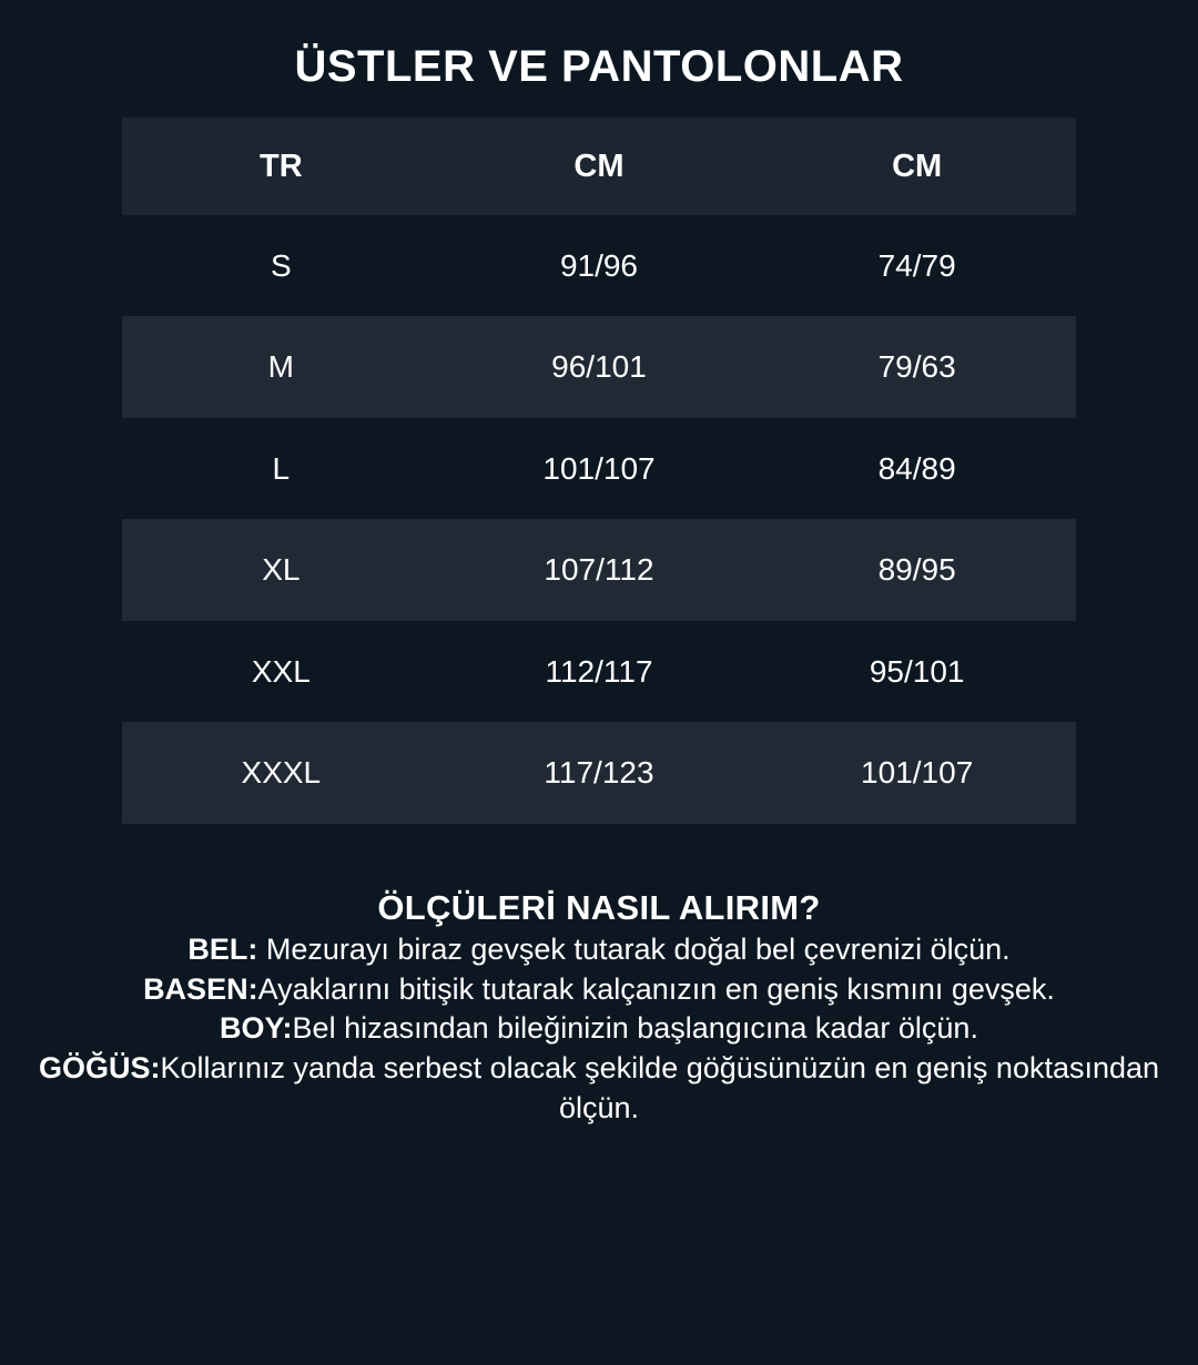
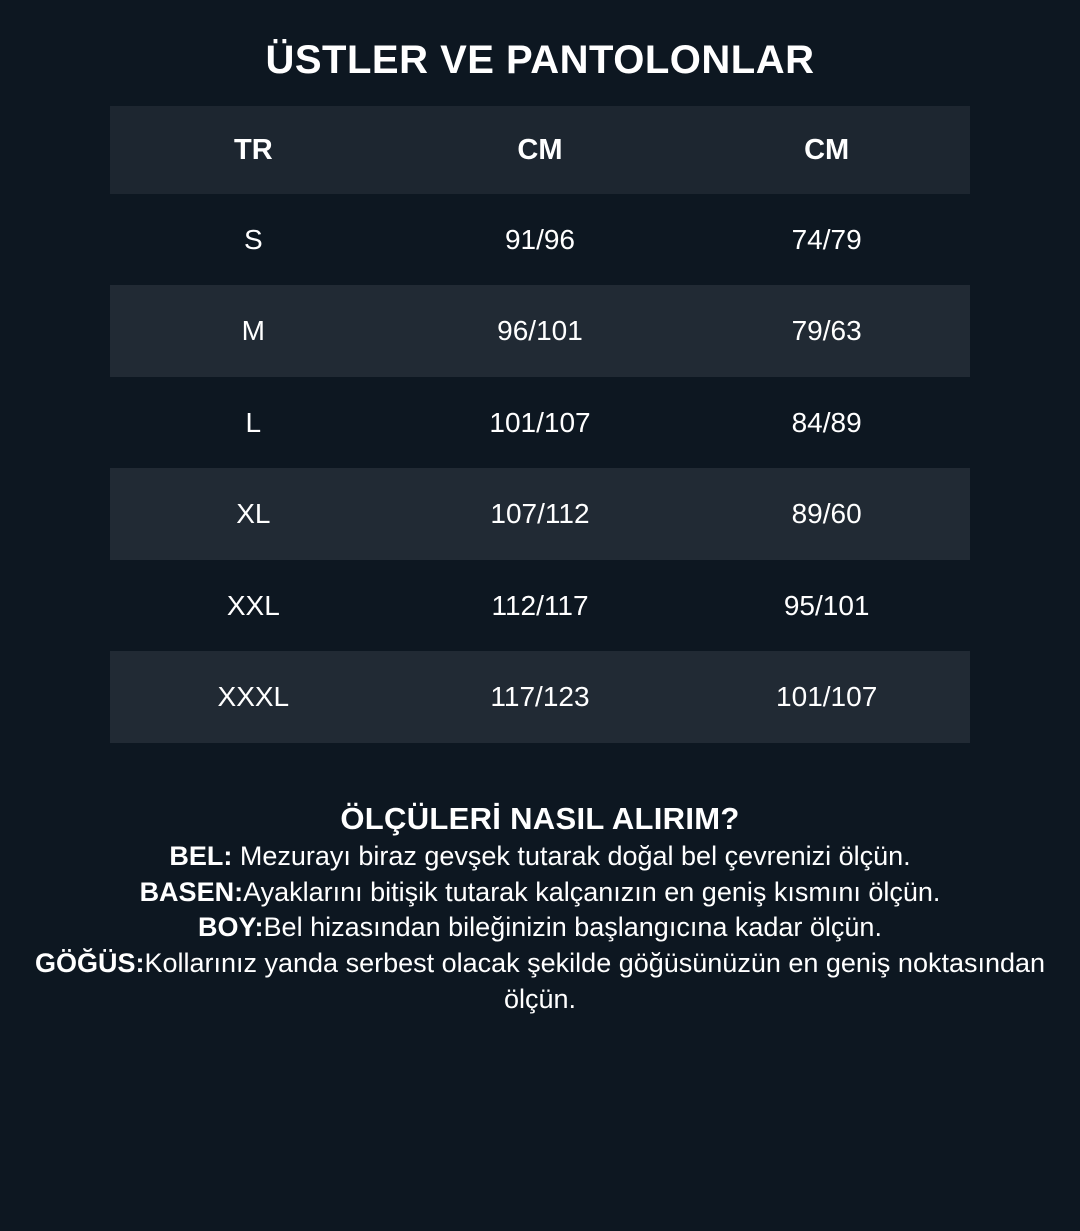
  ÜSTLER VE PANTOLONLAR
  TR	CM	CM
  S	91/96	74/79
  M	96/101	79/63
  L	101/107	84/89
- XL	107/112	89/95
+ XL	107/112	89/60
  XXL	112/117	95/101
  XXXL	117/123	101/107
  ÖLÇÜLERİ NASIL ALIRIM?
  BEL: Mezurayı biraz gevşek tutarak doğal bel çevrenizi ölçün.
- BASEN:Ayaklarını bitişik tutarak kalçanızın en geniş kısmını gevşek.
+ BASEN:Ayaklarını bitişik tutarak kalçanızın en geniş kısmını ölçün.
  BOY:Bel hizasından bileğinizin başlangıcına kadar ölçün.
  GÖĞÜS:Kollarınız yanda serbest olacak şekilde göğüsünüzün en geniş noktasından ölçün.
